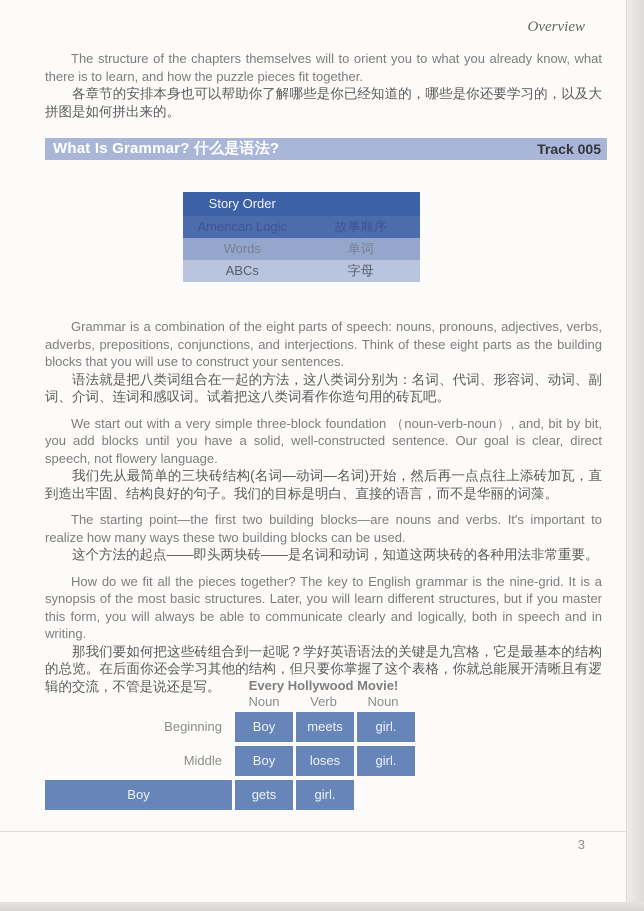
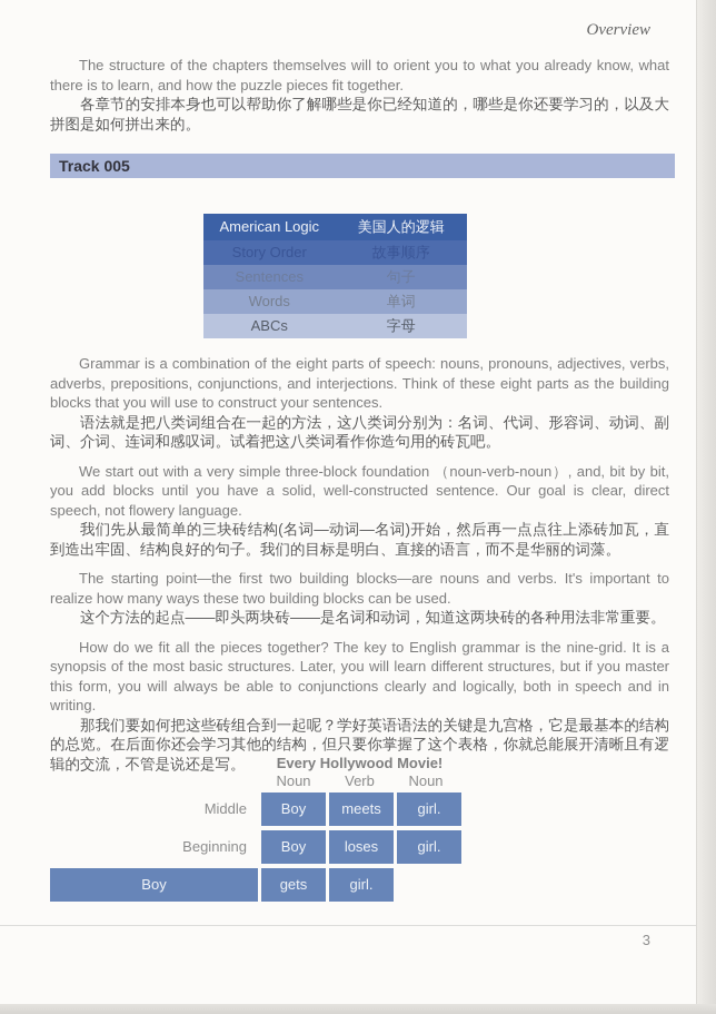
  Overview
  The structure of the chapters themselves will to orient you to what you already know, what there is to learn, and how the puzzle pieces fit together.
  各章节的安排本身也可以帮助你了解哪些是你已经知道的，哪些是你还要学习的，以及大拼图是如何拼出来的。
- What Is Grammar? 什么是语法?
  Track 005
- Story Order
+ American Logic
+ 美国人的逻辑
- American Logic
+ Story Order
  故事顺序
+ Sentences
+ 句子
  Words
  单词
  ABCs
  字母
  Grammar is a combination of the eight parts of speech: nouns, pronouns, adjectives, verbs, adverbs, prepositions, conjunctions, and interjections. Think of these eight parts as the building blocks that you will use to construct your sentences.
  语法就是把八类词组合在一起的方法，这八类词分别为：名词、代词、形容词、动词、副词、介词、连词和感叹词。试着把这八类词看作你造句用的砖瓦吧。
  We start out with a very simple three-block foundation （noun-verb-noun）, and, bit by bit, you add blocks until you have a solid, well-constructed sentence. Our goal is clear, direct speech, not flowery language.
  我们先从最简单的三块砖结构(名词—动词—名词)开始，然后再一点点往上添砖加瓦，直到造出牢固、结构良好的句子。我们的目标是明白、直接的语言，而不是华丽的词藻。
  The starting point—the first two building blocks—are nouns and verbs. It's important to realize how many ways these two building blocks can be used.
  这个方法的起点——即头两块砖——是名词和动词，知道这两块砖的各种用法非常重要。
- How do we fit all the pieces together? The key to English grammar is the nine-grid. It is a synopsis of the most basic structures. Later, you will learn different structures, but if you master this form, you will always be able to communicate clearly and logically, both in speech and in writing.
+ How do we fit all the pieces together? The key to English grammar is the nine-grid. It is a synopsis of the most basic structures. Later, you will learn different structures, but if you master this form, you will always be able to conjunctions clearly and logically, both in speech and in writing.
  那我们要如何把这些砖组合到一起呢？学好英语语法的关键是九宫格，它是最基本的结构的总览。在后面你还会学习其他的结构，但只要你掌握了这个表格，你就总能展开清晰且有逻辑的交流，不管是说还是写。
  Every Hollywood Movie!
  Noun
  Verb
  Noun
- Beginning
+ Middle
  Boy
  meets
  girl.
- Middle
+ Beginning
  Boy
  loses
  girl.
  Boy
  gets
  girl.
  3
